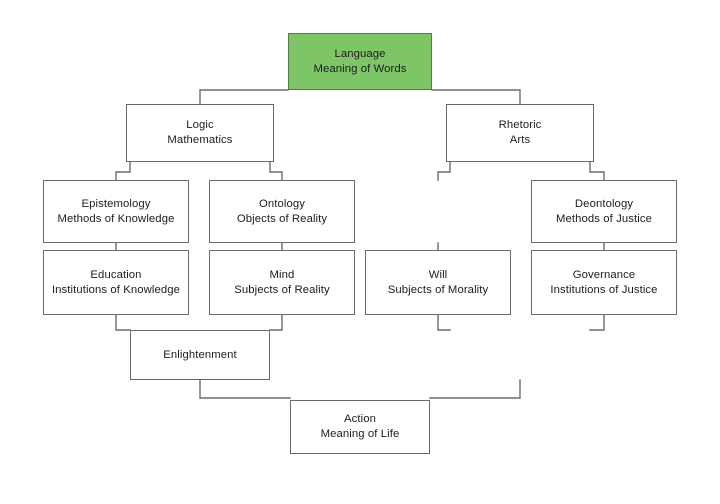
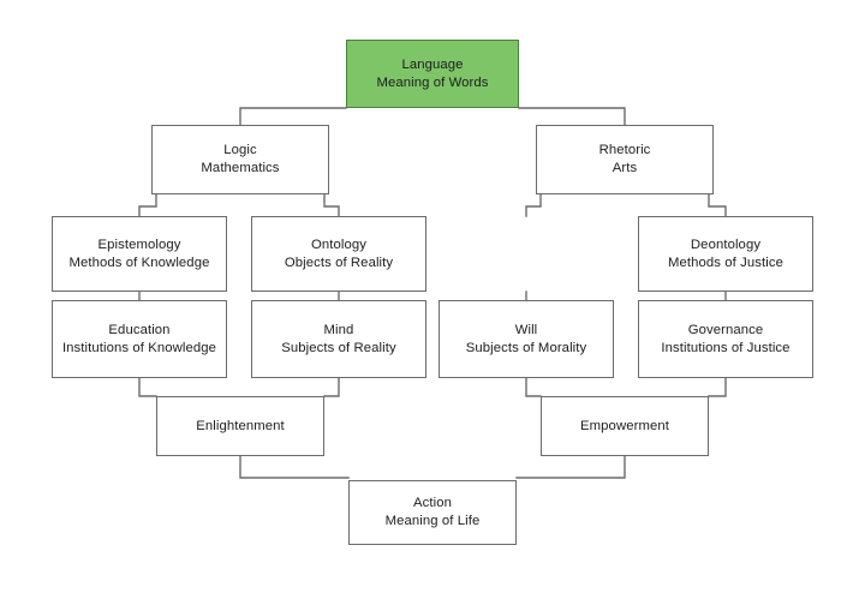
  Language
  Meaning of Words
  Logic
  Mathematics
  Rhetoric
  Arts
  Epistemology
  Methods of Knowledge
  Ontology
  Objects of Reality
  Deontology
  Methods of Justice
  Education
  Institutions of Knowledge
  Mind
  Subjects of Reality
  Will
  Subjects of Morality
  Governance
  Institutions of Justice
  Enlightenment
+ Empowerment
  Action
  Meaning of Life
